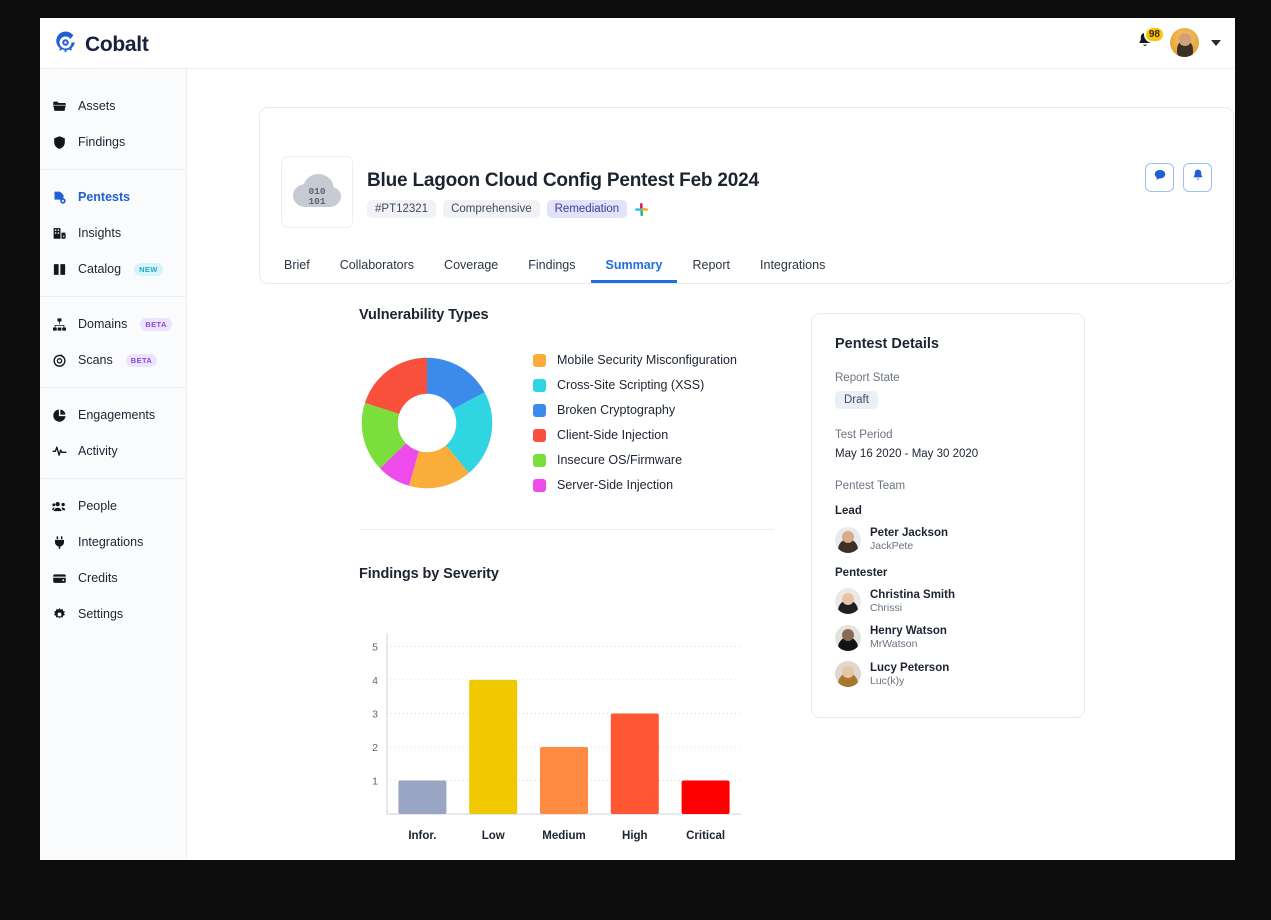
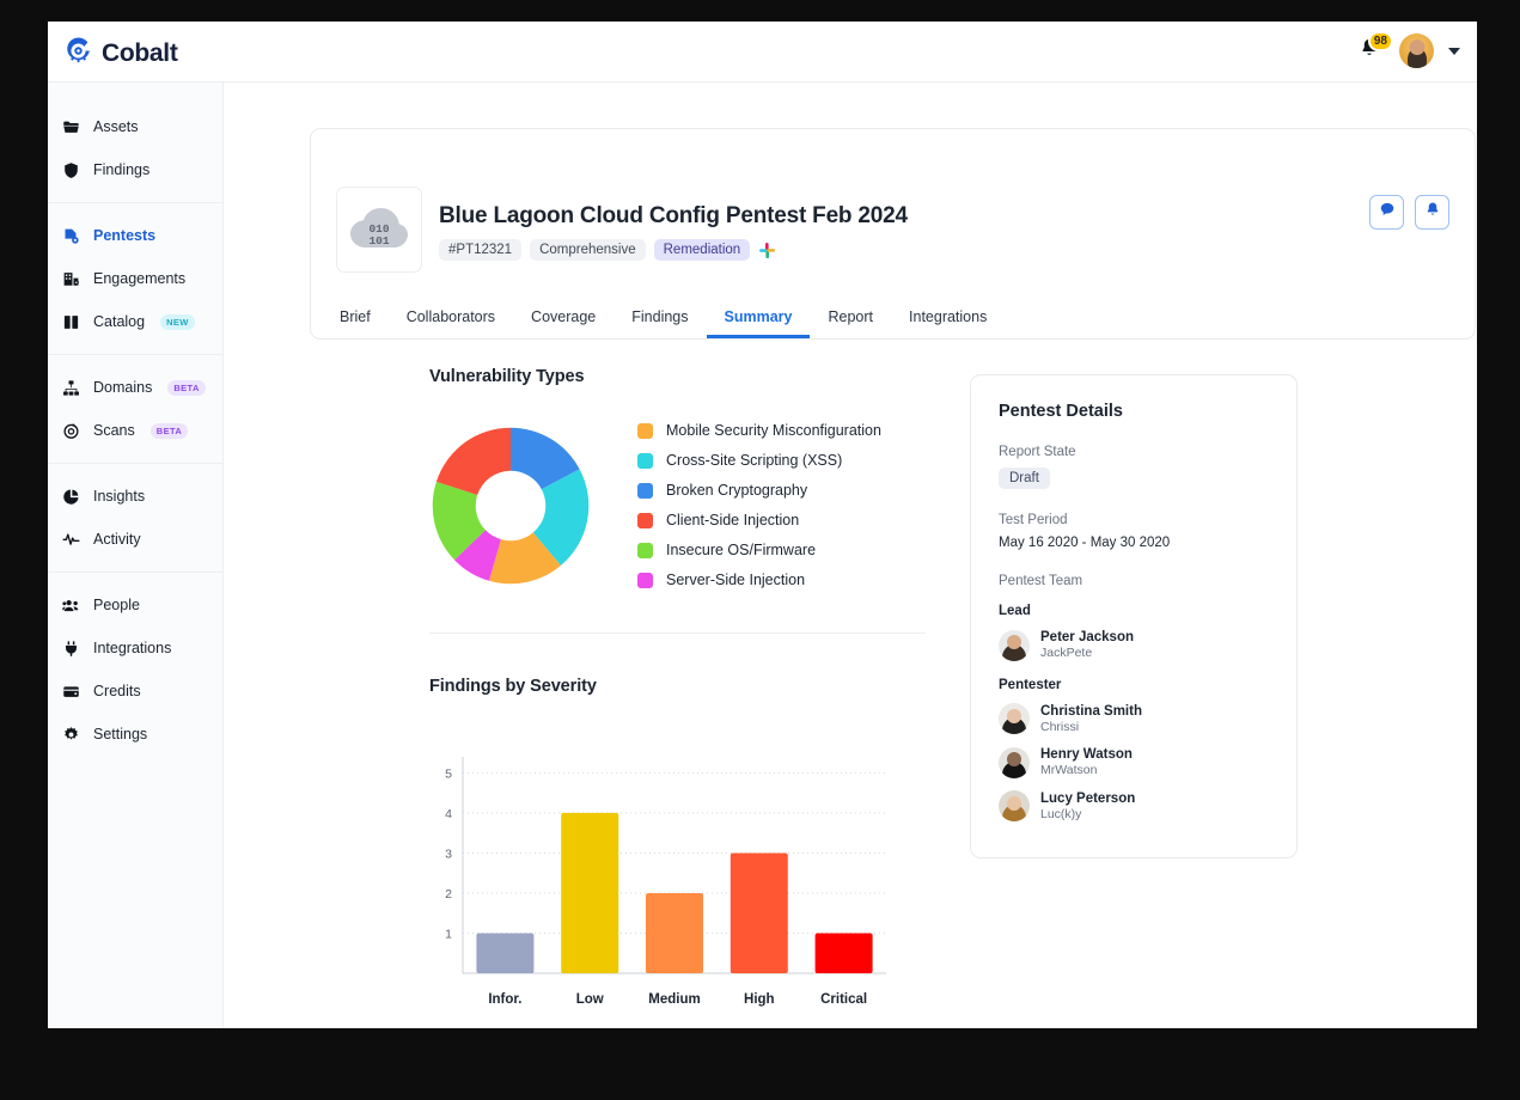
  Cobalt
  98
  Assets
  Findings
  Pentests
- Insights
+ Engagements
  Catalog
  NEW
  Domains
  BETA
  Scans
  BETA
- Engagements
+ Insights
  Activity
  People
  Integrations
  Credits
  Settings
  010
  101
  Blue Lagoon Cloud Config Pentest Feb 2024
  #PT12321
  Comprehensive
  Remediation
  Brief
  Collaborators
  Coverage
  Findings
  Summary
  Report
  Integrations
  Vulnerability Types
  Mobile Security Misconfiguration
  Cross-Site Scripting (XSS)
  Broken Cryptography
  Client-Side Injection
  Insecure OS/Firmware
  Server-Side Injection
  Findings by Severity
  1
  2
  3
  4
  5
  Infor.
  Low
  Medium
  High
  Critical
  Pentest Details
  Report State
  Draft
  Test Period
  May 16 2020 - May 30 2020
  Pentest Team
  Lead
  Peter Jackson
  JackPete
  Pentester
  Christina Smith
  Chrissi
  Henry Watson
  MrWatson
  Lucy Peterson
  Luc(k)y
